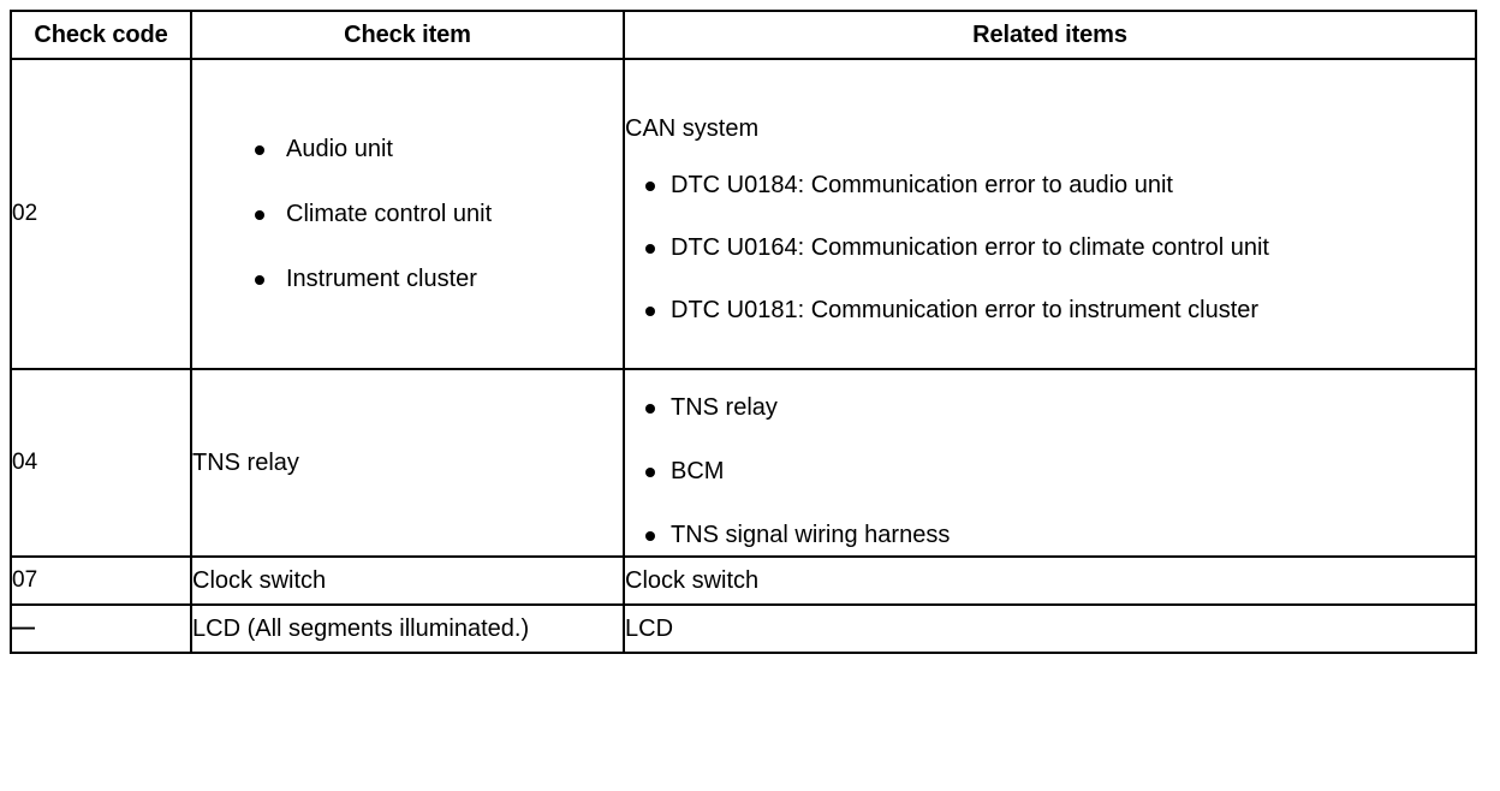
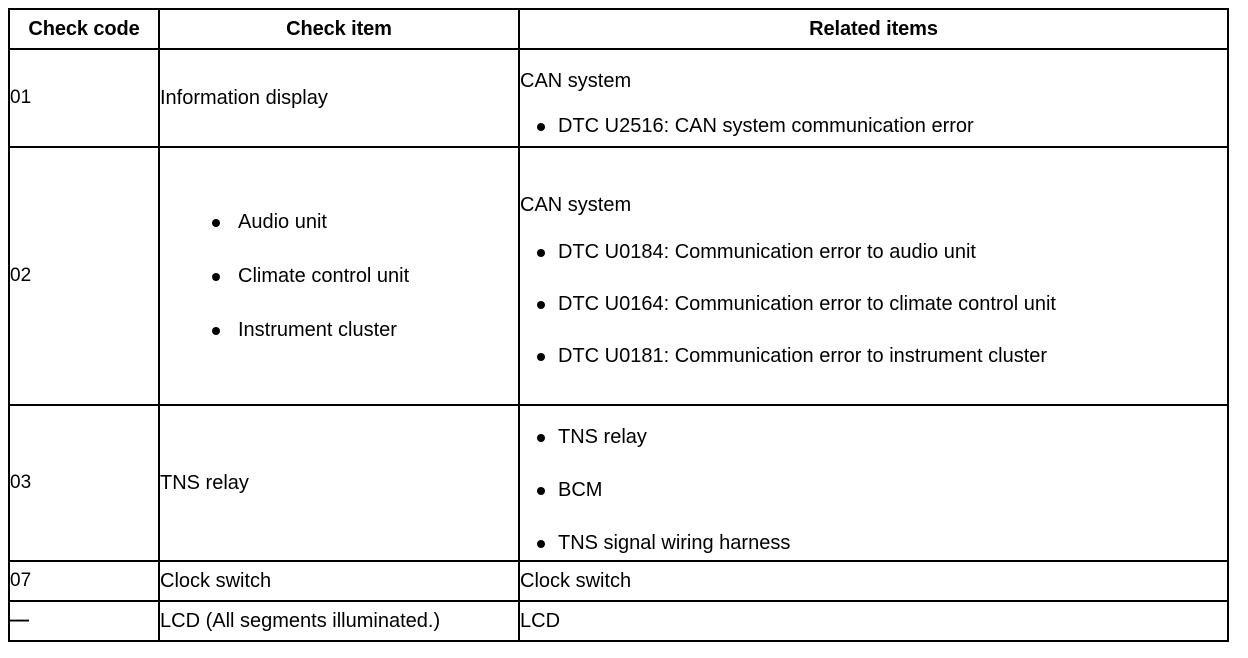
  Check code	Check item	Related items
+ 01	Information display	CAN system DTC U2516: CAN system communication error
  02	Audio unit Climate control unit Instrument cluster	CAN system DTC U0184: Communication error to audio unit DTC U0164: Communication error to climate control unit DTC U0181: Communication error to instrument cluster
- 04	TNS relay	TNS relay BCM TNS signal wiring harness
+ 03	TNS relay	TNS relay BCM TNS signal wiring harness
  07	Clock switch	Clock switch
  —	LCD (All segments illuminated.)	LCD
